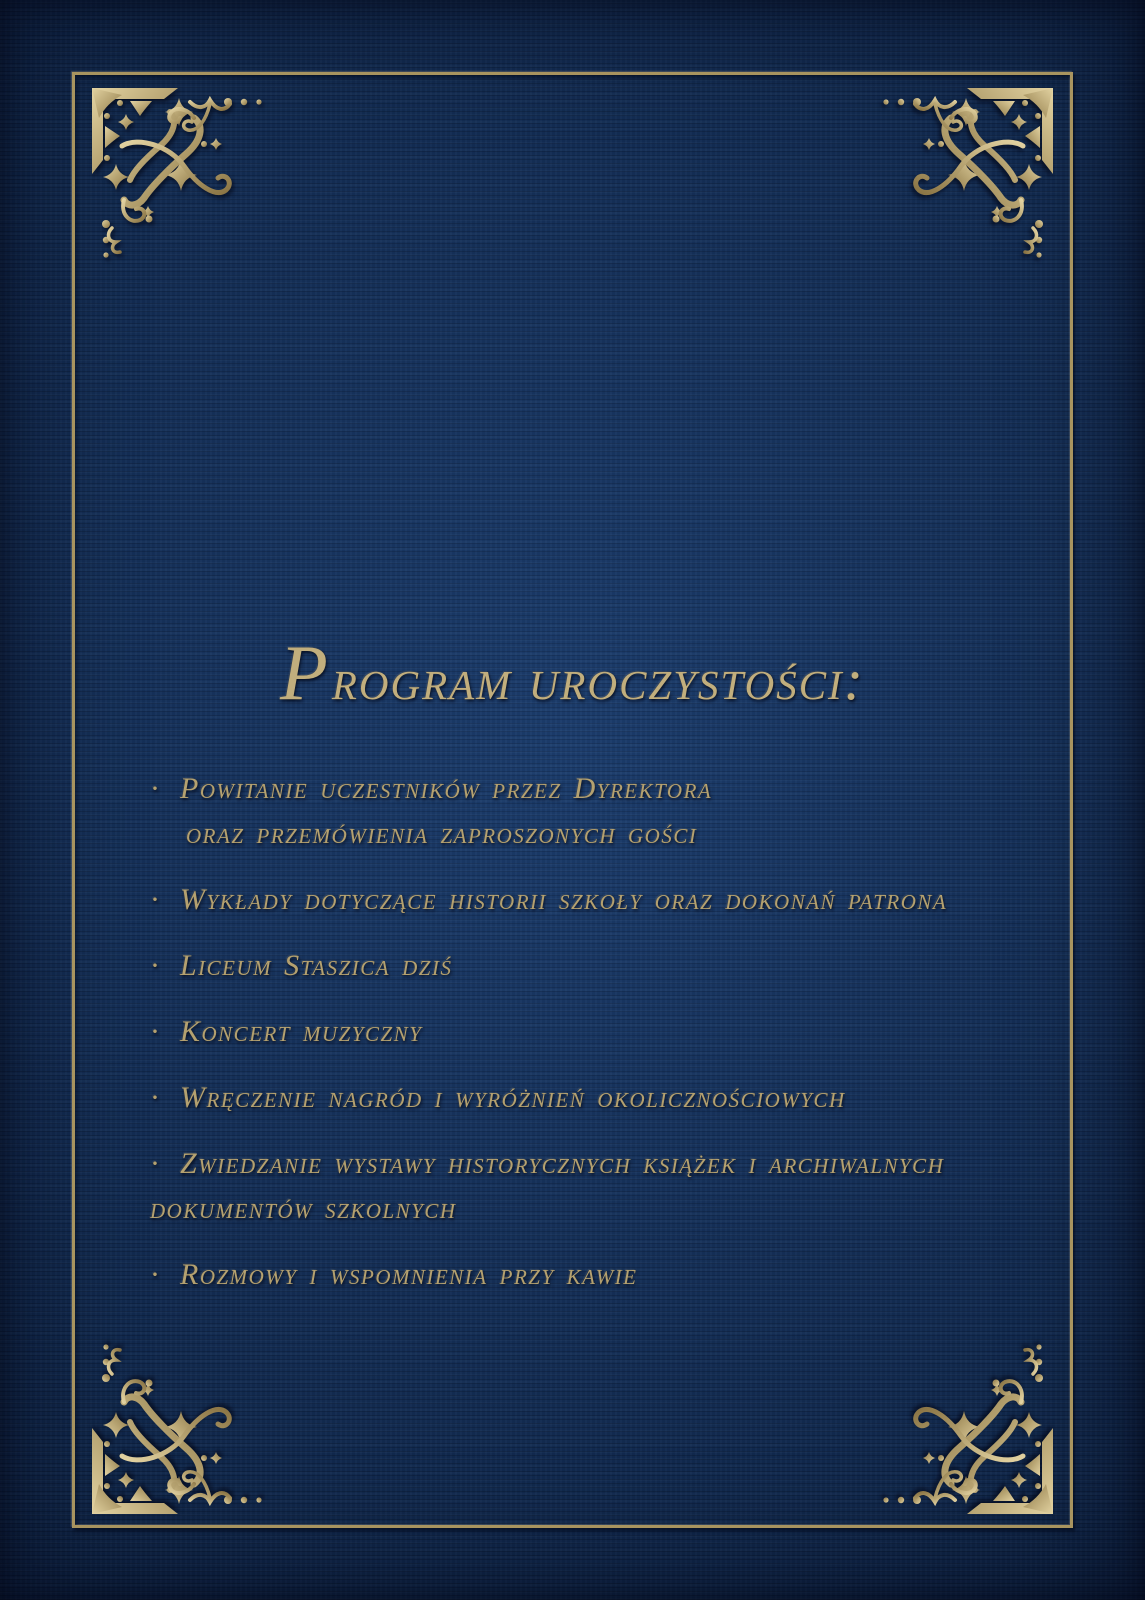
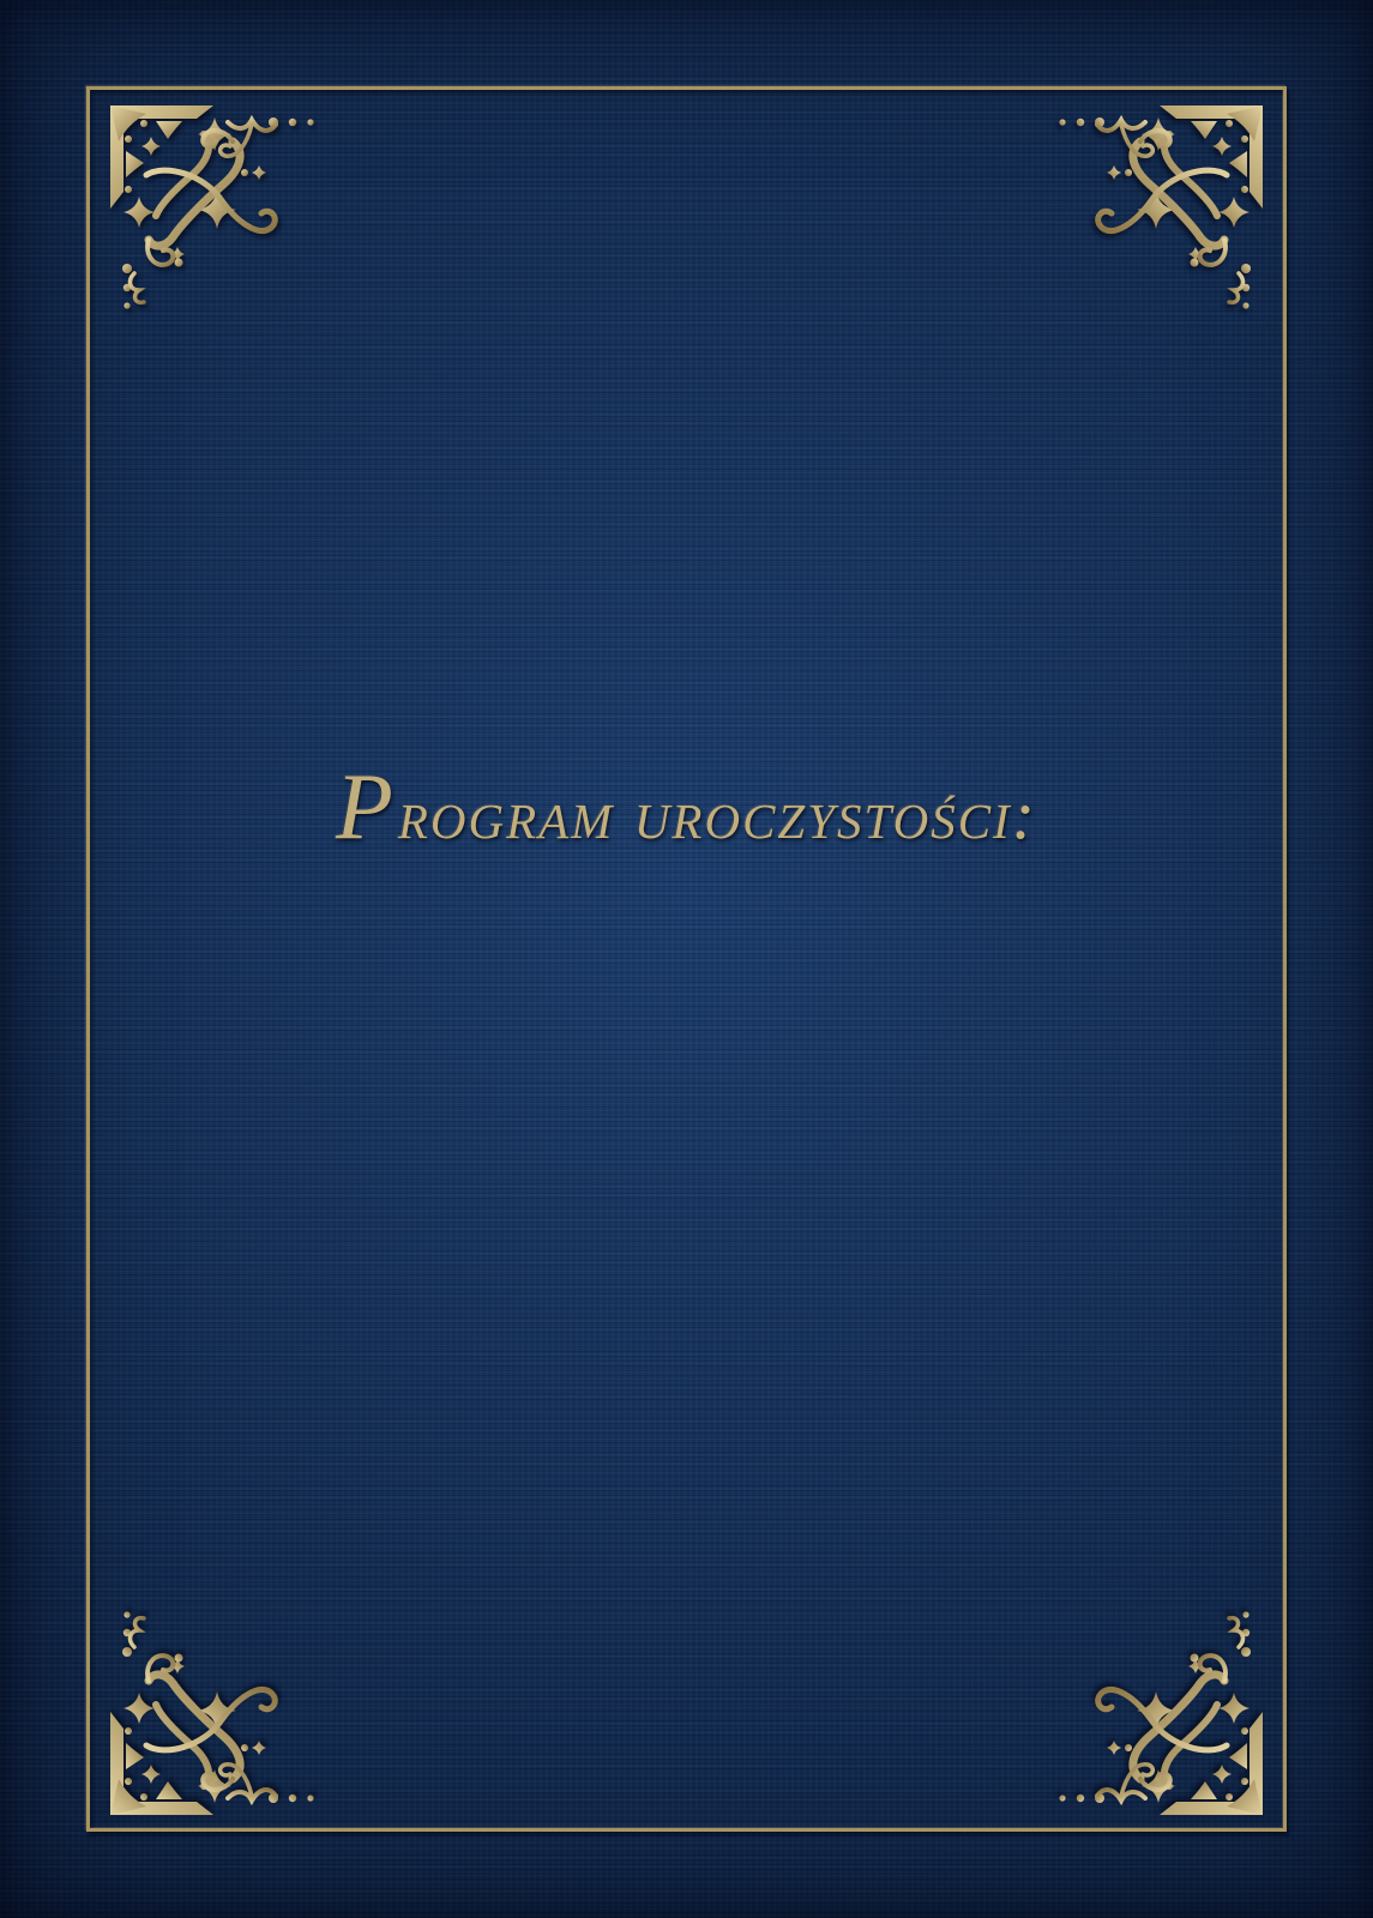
  Program uroczystości:
- · Powitanie uczestników przez Dyrektora
- oraz przemówienia zaproszonych gości
- · Wykłady dotyczące historii szkoły oraz dokonań patrona
- · Liceum Staszica dziś
- · Koncert muzyczny
- · Wręczenie nagród i wyróżnień okolicznościowych
- · Zwiedzanie wystawy historycznych książek i archiwalnych
- dokumentów szkolnych
- · Rozmowy i wspomnienia przy kawie
